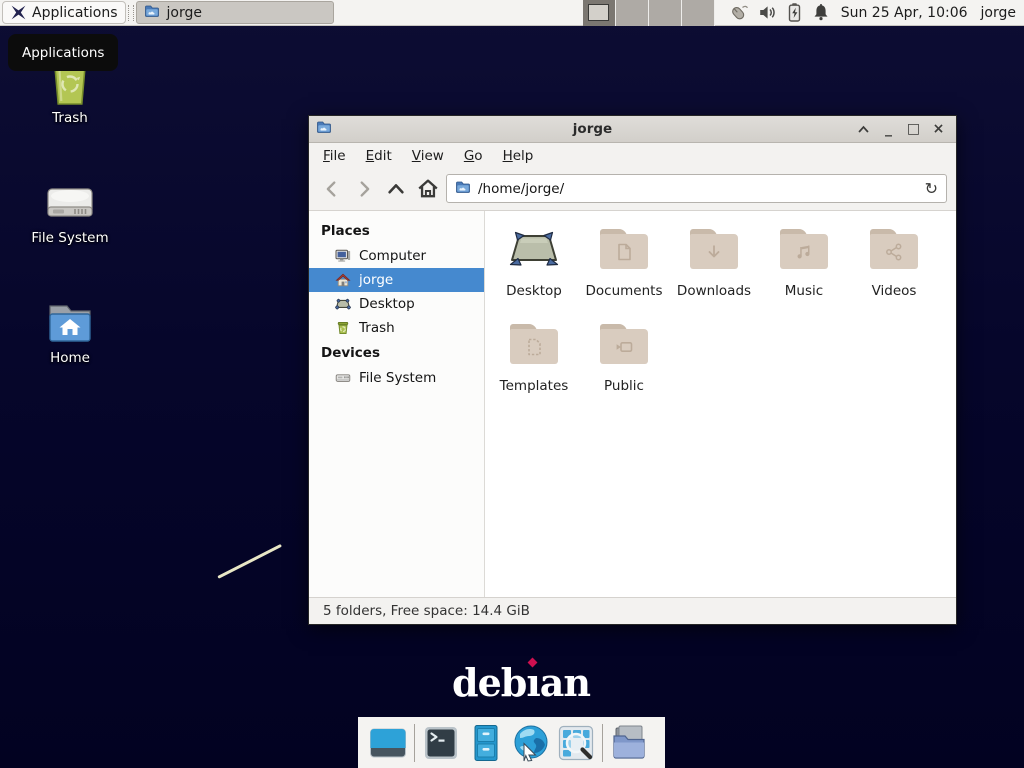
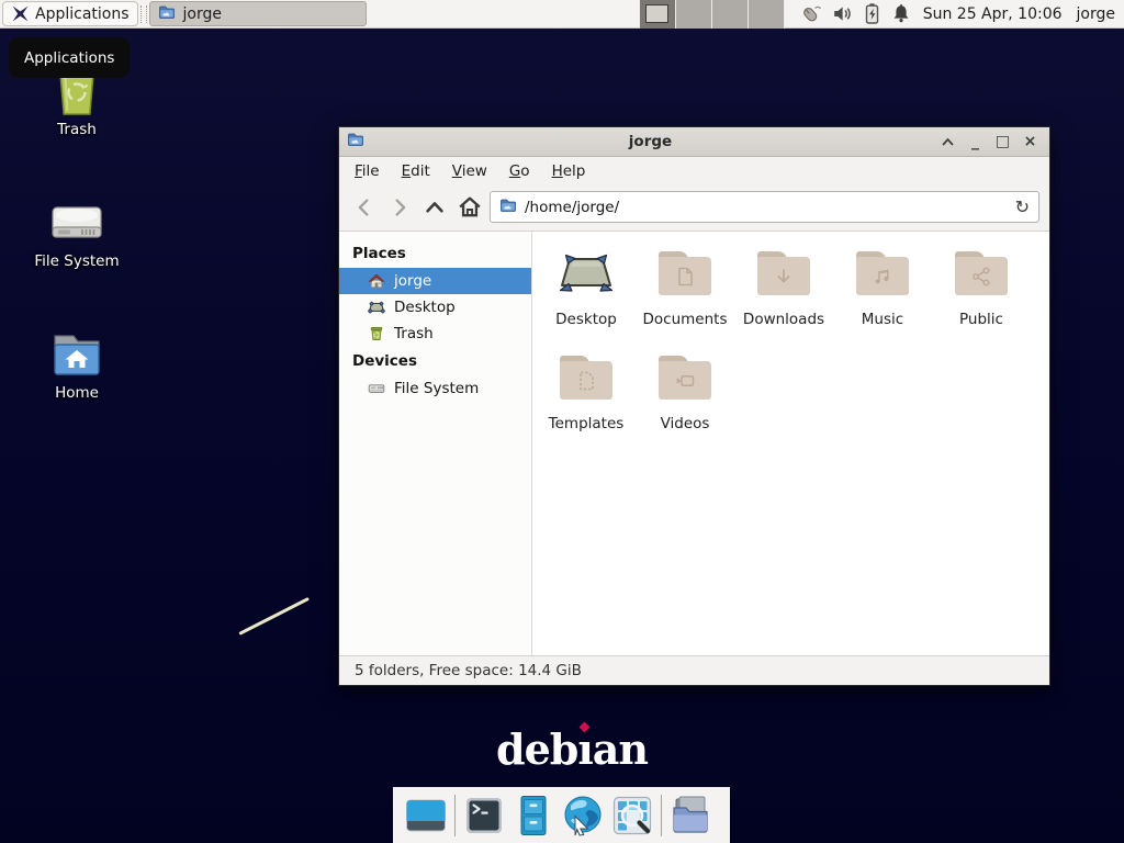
  Applications
  jorge
  Sun 25 Apr, 10:06
  jorge
  Applications
  Trash
  File System
  Home
  jorge
  _
  □
  ×
  File
  Edit
  View
  Go
  Help
  /home/jorge/
  ↻
  Places
- Computer
  jorge
  Desktop
  Trash
  Devices
  File System
  Desktop
  Documents
  Downloads
  Music
- Videos
+ Public
  Templates
- Public
+ Videos
  5 folders, Free space: 14.4 GiB
  debıan
